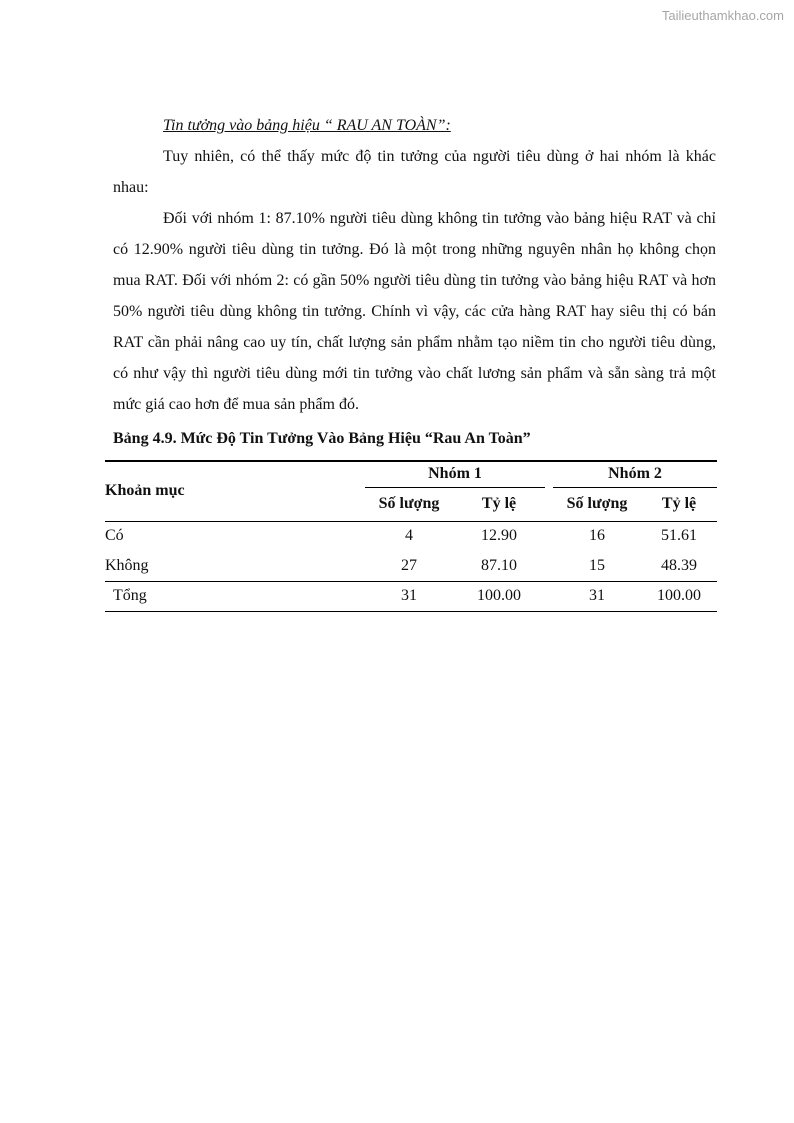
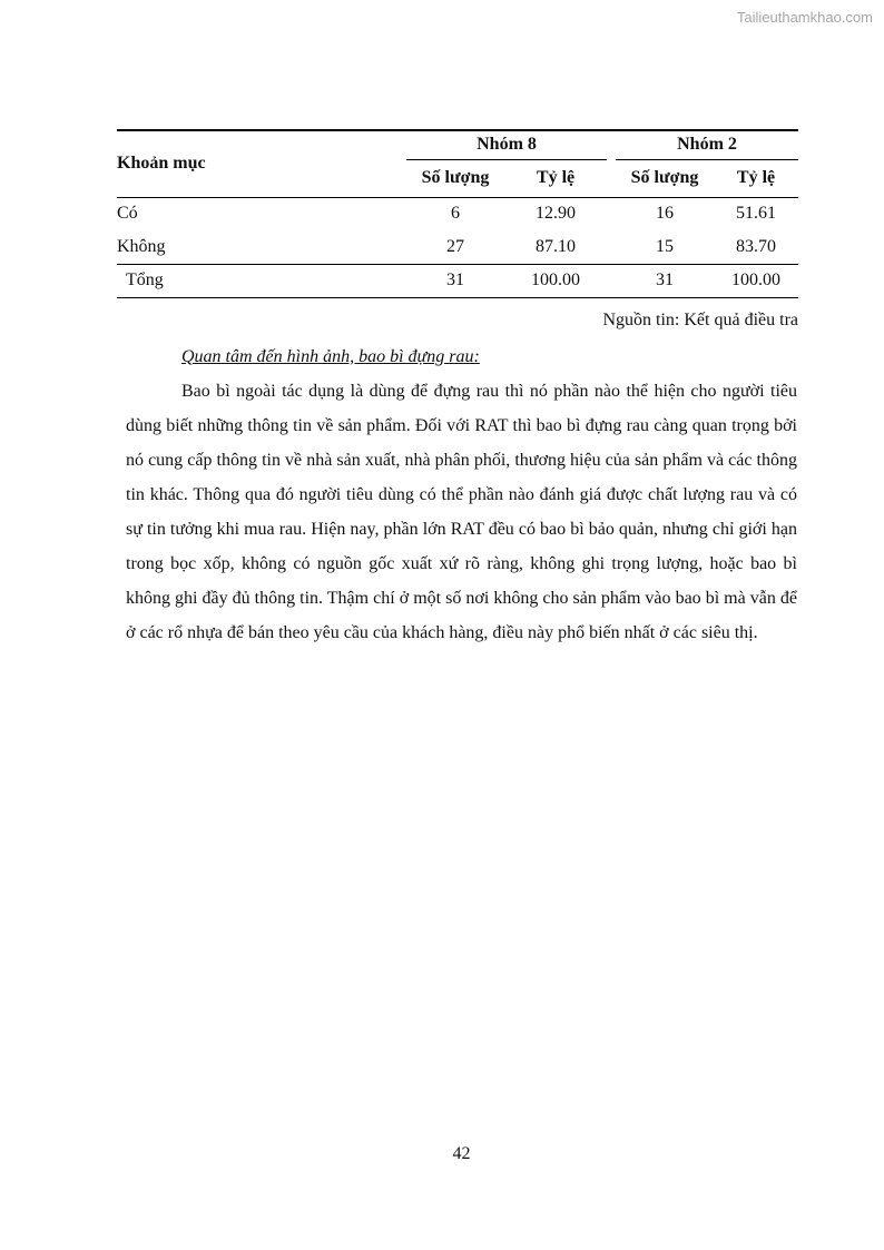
  Tailieuthamkhao.com
- Tin tưởng vào bảng hiệu “ RAU AN TOÀN”:
- Tuy nhiên, có thể thấy mức độ tin tưởng của người tiêu dùng ở hai nhóm là khác nhau:
- Đối với nhóm 1: 87.10% người tiêu dùng không tin tưởng vào bảng hiệu RAT và chỉ có 12.90% người tiêu dùng tin tưởng. Đó là một trong những nguyên nhân họ không chọn mua RAT. Đối với nhóm 2: có gần 50% người tiêu dùng tin tưởng vào bảng hiệu RAT và hơn 50% người tiêu dùng không tin tưởng. Chính vì vậy, các cửa hàng RAT hay siêu thị có bán RAT cần phải nâng cao uy tín, chất lượng sản phẩm nhằm tạo niềm tin cho người tiêu dùng, có như vậy thì người tiêu dùng mới tin tưởng vào chất lương sản phẩm và sẵn sàng trả một mức giá cao hơn để mua sản phẩm đó.
- Bảng 4.9. Mức Độ Tin Tưởng Vào Bảng Hiệu “Rau An Toàn”
- Khoản mục	Nhóm 1		Nhóm 2
+ Khoản mục	Nhóm 8		Nhóm 2
  Số lượng	Tỷ lệ		Số lượng	Tỷ lệ
- Có	4	12.90		16	51.61
+ Có	6	12.90		16	51.61
- Không	27	87.10		15	48.39
+ Không	27	87.10		15	83.70
  Tổng	31	100.00		31	100.00
+ Nguồn tin: Kết quả điều tra
+ Quan tâm đến hình ảnh, bao bì đựng rau:
+ Bao bì ngoài tác dụng là dùng để đựng rau thì nó phần nào thể hiện cho người tiêu dùng biết những thông tin về sản phẩm. Đối với RAT thì bao bì đựng rau càng quan trọng bởi nó cung cấp thông tin về nhà sản xuất, nhà phân phối, thương hiệu của sản phẩm và các thông tin khác. Thông qua đó người tiêu dùng có thể phần nào đánh giá được chất lượng rau và có sự tin tưởng khi mua rau. Hiện nay, phần lớn RAT đều có bao bì bảo quản, nhưng chỉ giới hạn trong bọc xốp, không có nguồn gốc xuất xứ rõ ràng, không ghi trọng lượng, hoặc bao bì không ghi đầy đủ thông tin. Thậm chí ở một số nơi không cho sản phẩm vào bao bì mà vẫn để ở các rổ nhựa để bán theo yêu cầu của khách hàng, điều này phổ biến nhất ở các siêu thị.
+ 42
